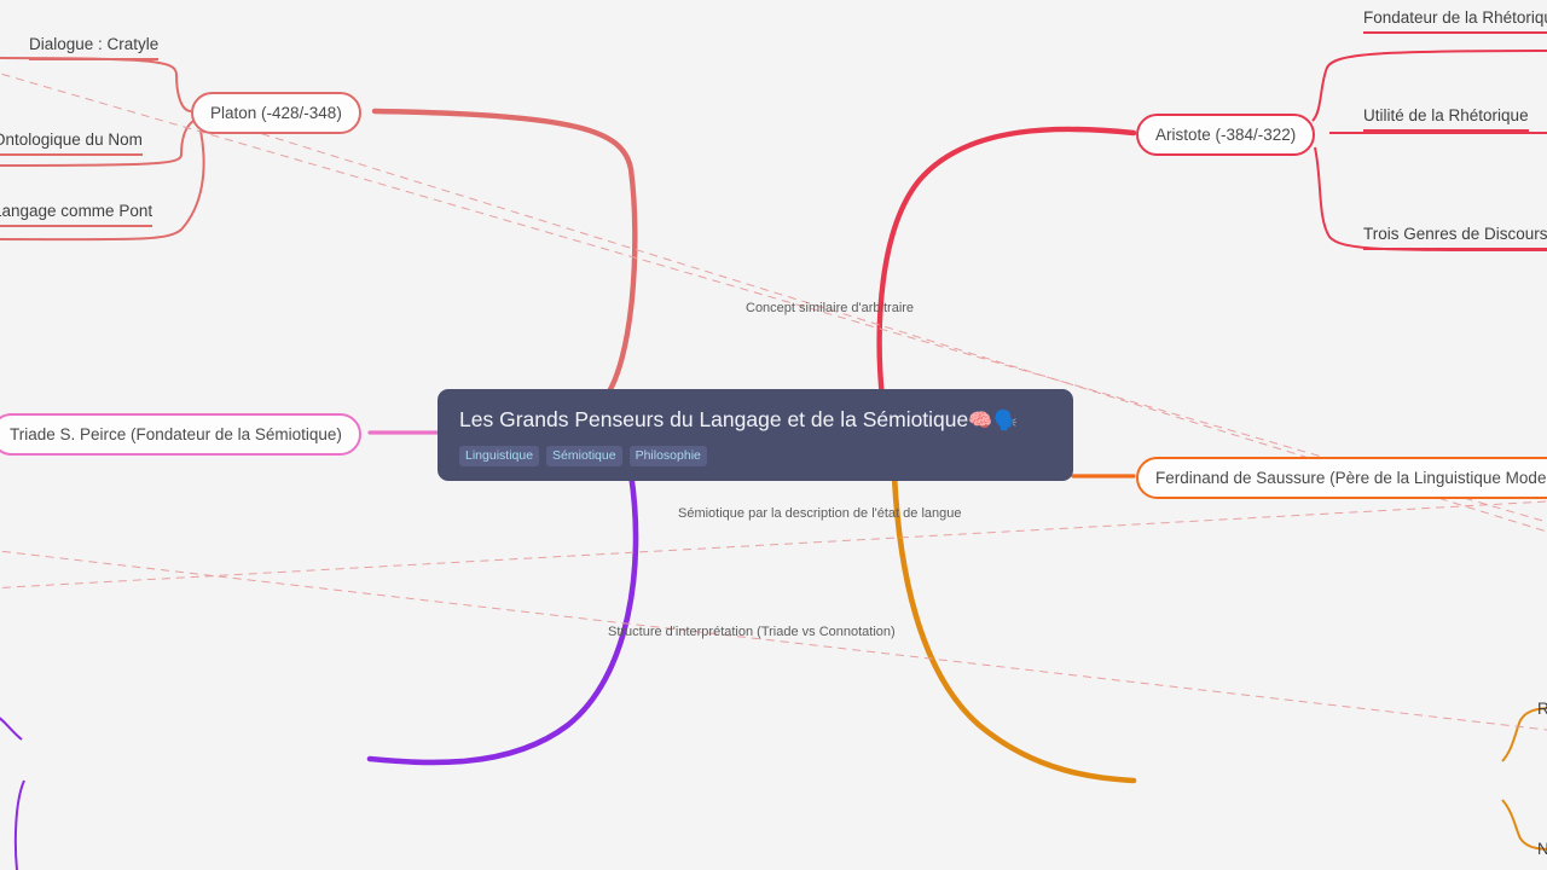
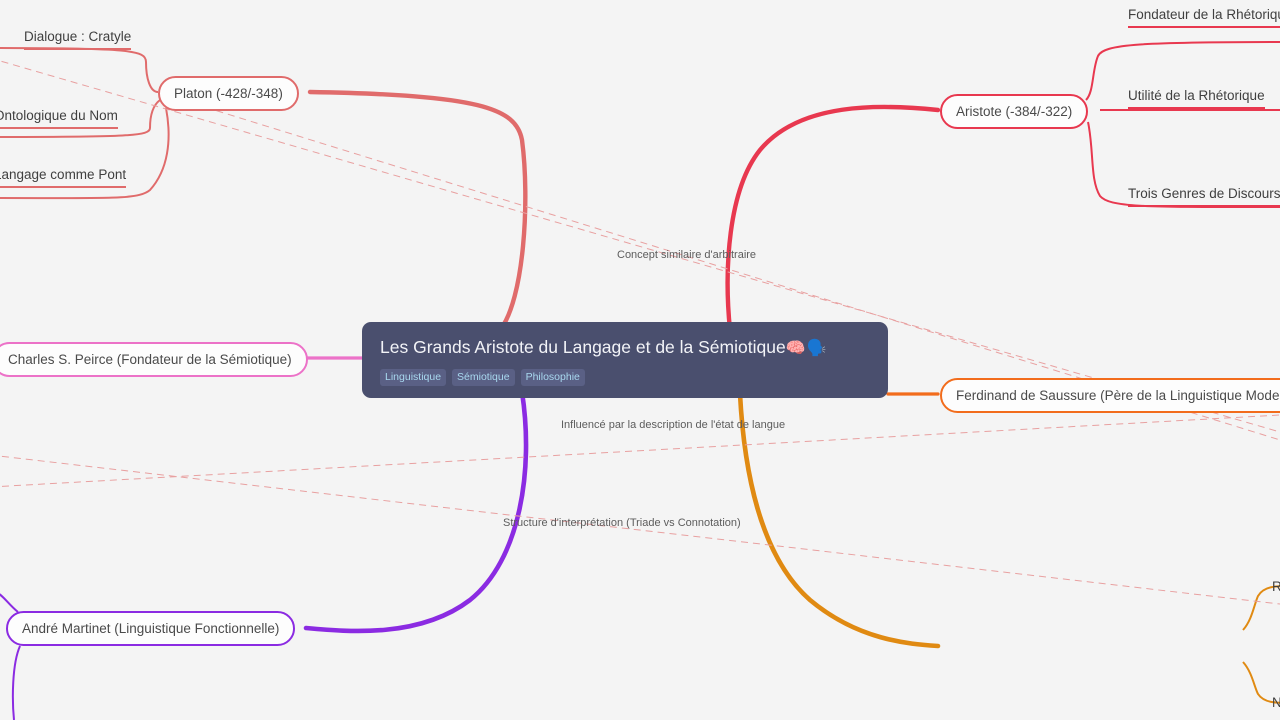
- Les Grands Penseurs du Langage et de la Sémiotique🧠🗣️
+ Les Grands Aristote du Langage et de la Sémiotique🧠🗣️
  Linguistique
  Sémiotique
  Philosophie
  Platon (-428/-348)
  Aristote (-384/-322)
- Triade S. Peirce (Fondateur de la Sémiotique)
+ Charles S. Peirce (Fondateur de la Sémiotique)
  Ferdinand de Saussure (Père de la Linguistique Mode
+ André Martinet (Linguistique Fonctionnelle)
  Dialogue : Cratyle
  ntologique du Nom
  angage comme Pont
  Fondateur de la Rhétoriq
  Utilité de la Rhétorique
  Trois Genres de Discours
  R
  N
  Concept similaire d'arbitraire
- Sémiotique par la description de l'état de langue
+ Influencé par la description de l'état de langue
  Structure d'interprétation (Triade vs Connotation)
